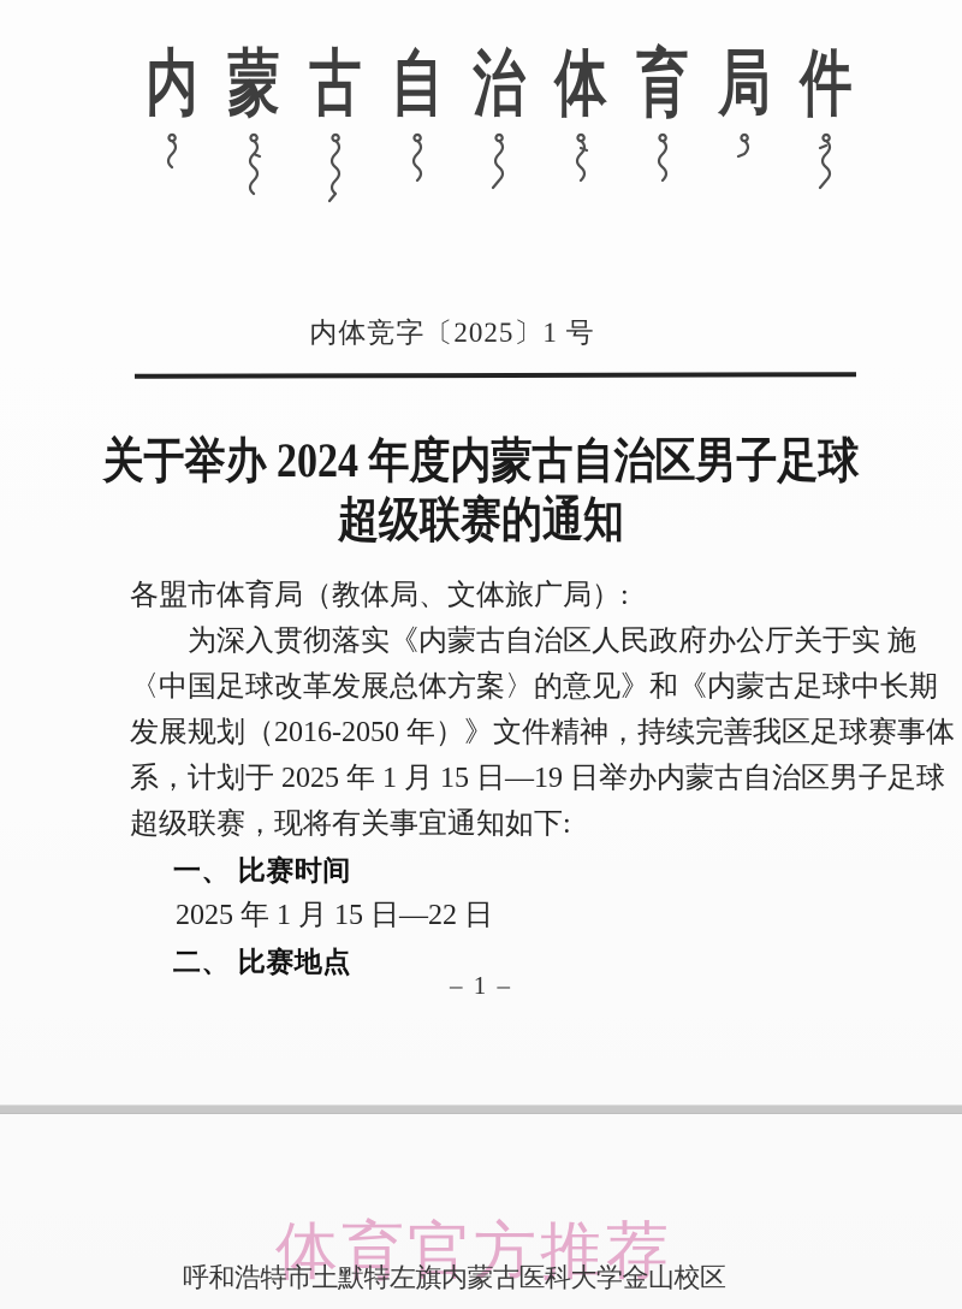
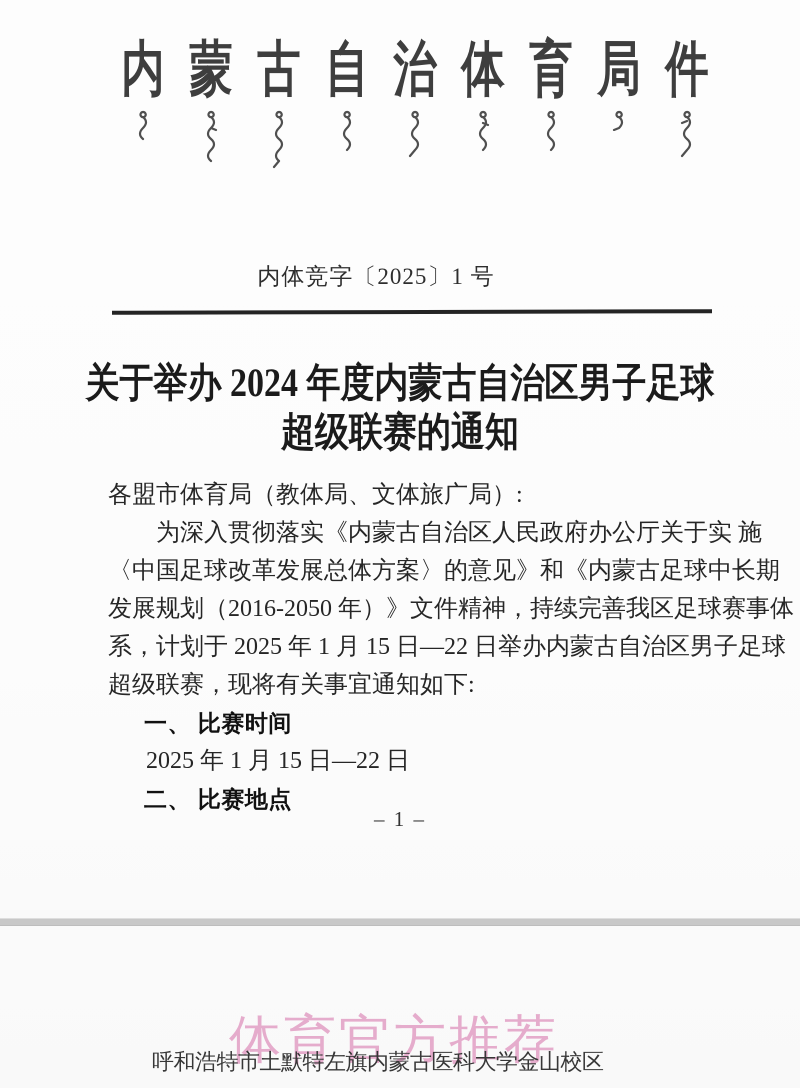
  内
  蒙
  古
  自
  治
  体
  育
  局
  件
  内体竞字〔2025〕1 号
  关于举办 2024 年度内蒙古自治区男子足球
  超级联赛的通知
  各盟市体育局（教体局、文体旅广局）:
  为深入贯彻落实《内蒙古自治区人民政府办公厅关于实 施
  〈中国足球改革发展总体方案〉的意见》和《内蒙古足球中长期
  发展规划（2016-2050 年）》文件精神，持续完善我区足球赛事体
- 系，计划于 2025 年 1 月 15 日—19 日举办内蒙古自治区男子足球
+ 系，计划于 2025 年 1 月 15 日—22 日举办内蒙古自治区男子足球
  超级联赛，现将有关事宜通知如下:
  一、 比赛时间
  2025 年 1 月 15 日—22 日
  二、 比赛地点
  – 1 –
  体育官方推荐
  呼和浩特市土默特左旗内蒙古医科大学金山校区
